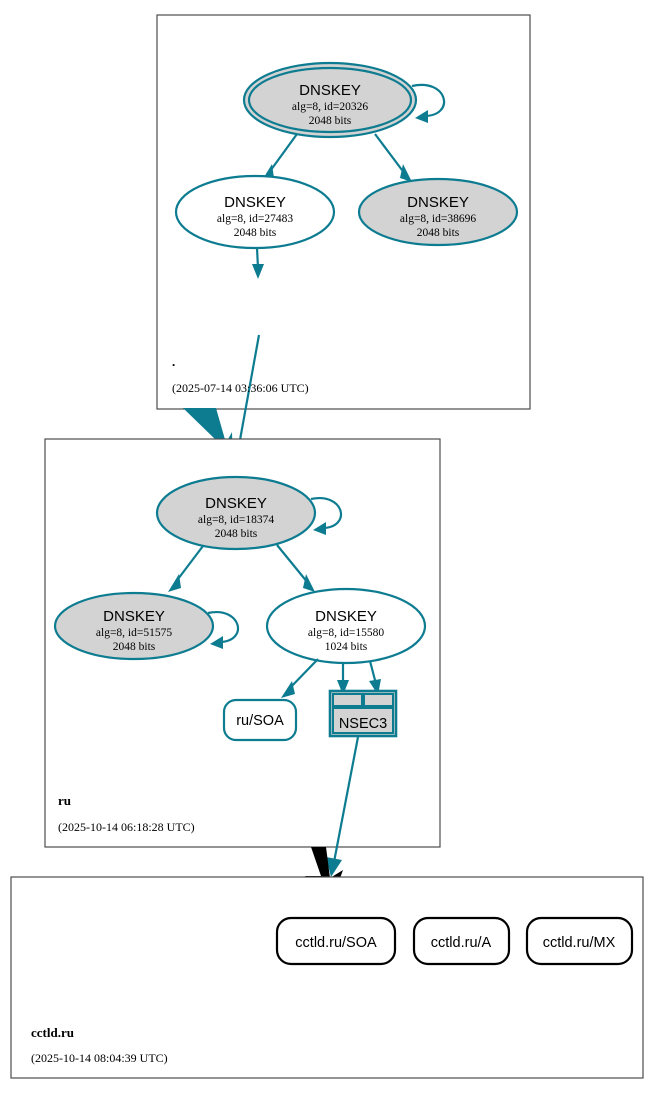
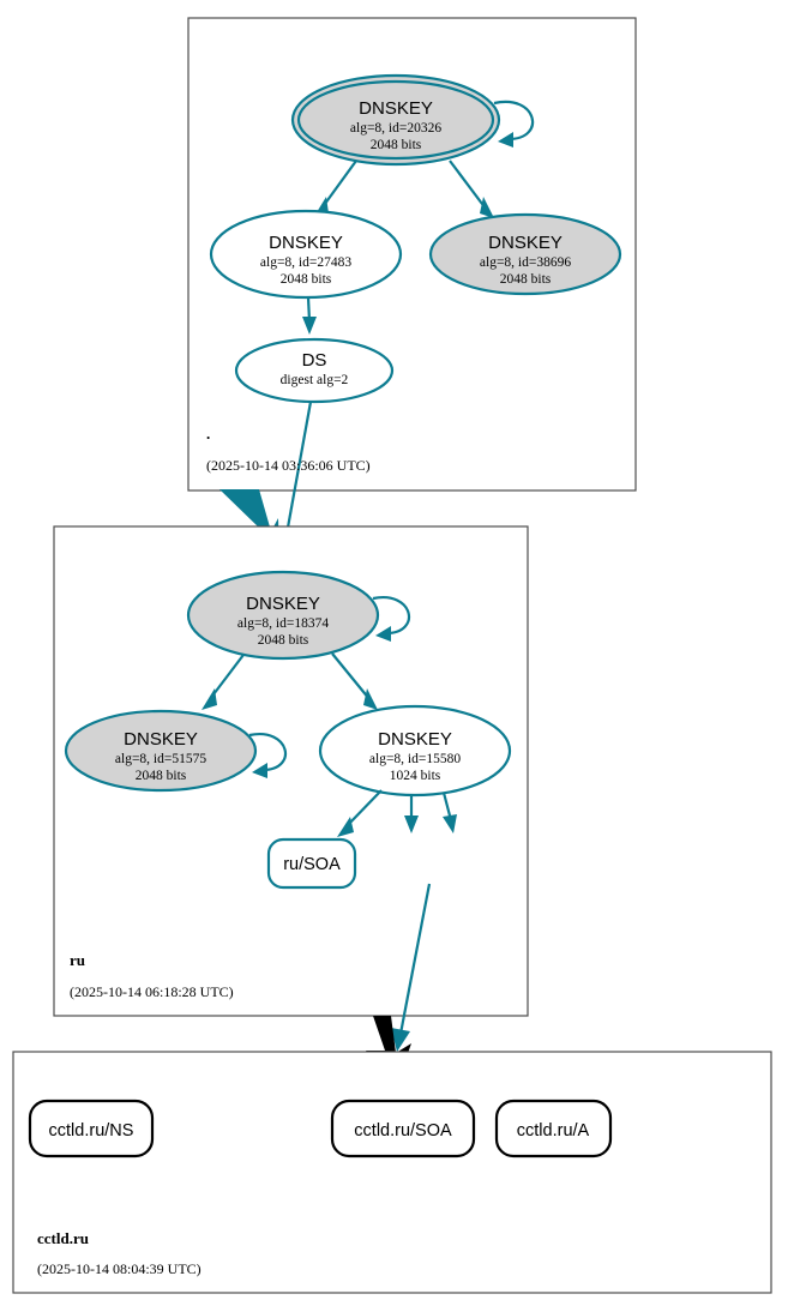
  DNSKEY
  alg=8, id=20326
  2048 bits
  DNSKEY
  alg=8, id=27483
  2048 bits
  DNSKEY
  alg=8, id=38696
  2048 bits
+ DS
+ digest alg=2
  .
- (2025-07-14 03:36:06 UTC)
+ (2025-10-14 03:36:06 UTC)
  DNSKEY
  alg=8, id=18374
  2048 bits
  DNSKEY
  alg=8, id=51575
  2048 bits
  DNSKEY
  alg=8, id=15580
  1024 bits
  ru/SOA
- NSEC3
  ru
  (2025-10-14 06:18:28 UTC)
+ cctld.ru/NS
  cctld.ru/SOA
  cctld.ru/A
- cctld.ru/MX
  cctld.ru
  (2025-10-14 08:04:39 UTC)
